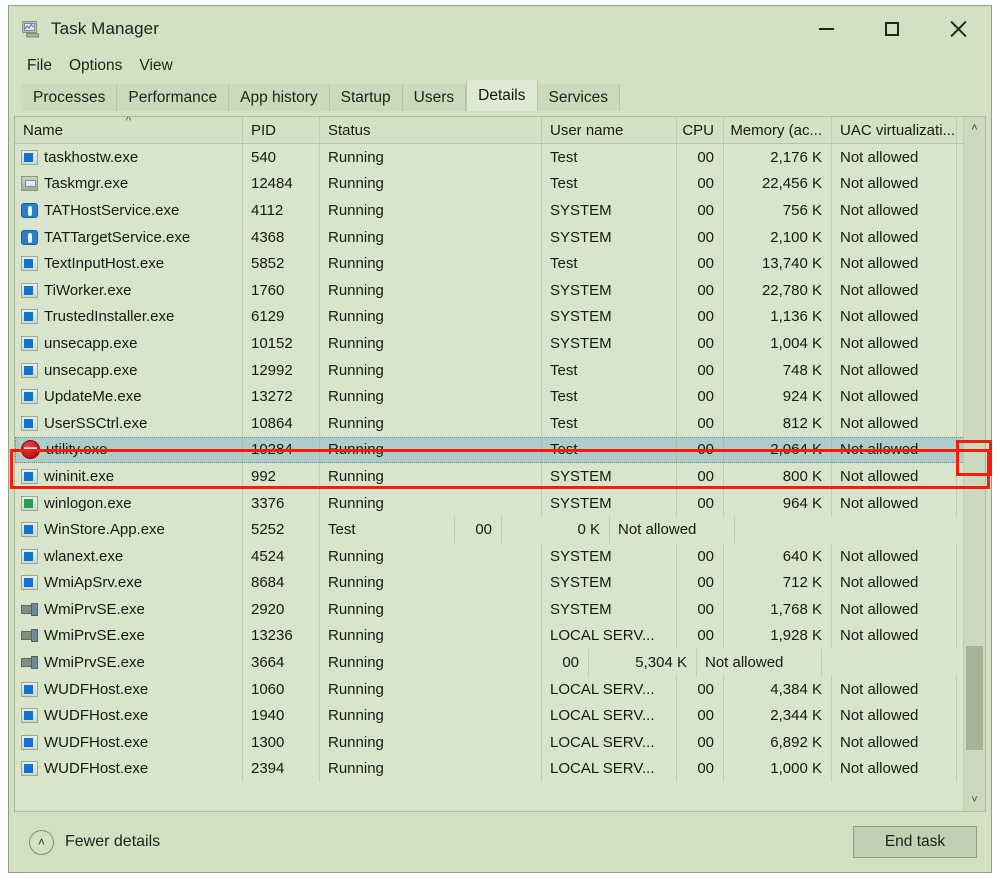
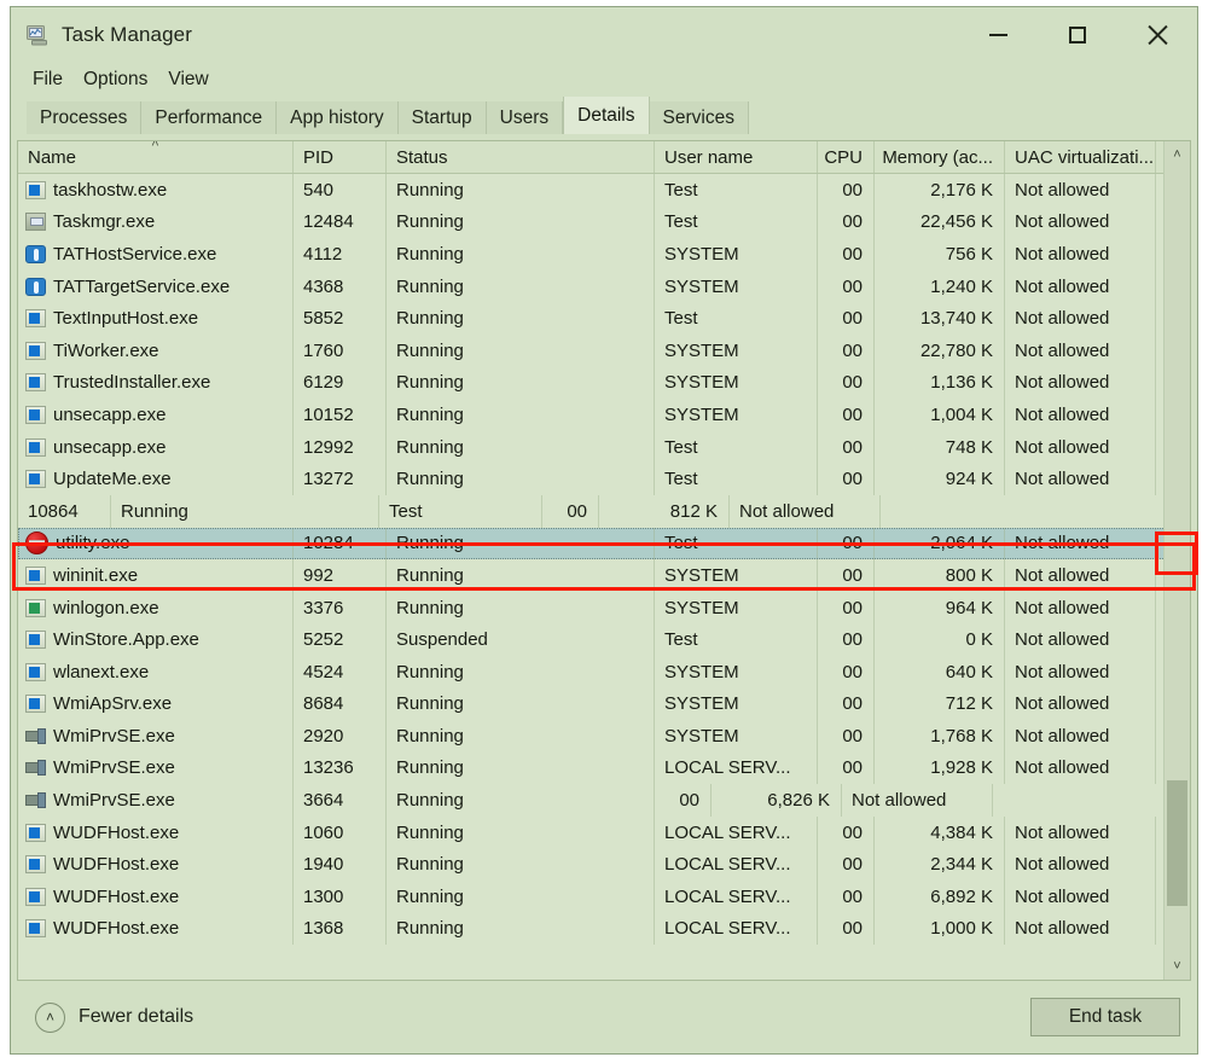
  Task Manager
  File
  Options
  View
  Processes
  Performance
  App history
  Startup
  Users
  Details
  Services
  Name
  ˄
  PID
  Status
  User name
  CPU
  Memory (ac...
  UAC virtualizati...
  taskhostw.exe
  540
  Running
  Test
  00
  2,176 K
  Not allowed
  Taskmgr.exe
  12484
  Running
  Test
  00
  22,456 K
  Not allowed
  TATHostService.exe
  4112
  Running
  SYSTEM
  00
  756 K
  Not allowed
  TATTargetService.exe
  4368
  Running
  SYSTEM
  00
- 2,100 K
+ 1,240 K
  Not allowed
  TextInputHost.exe
  5852
  Running
  Test
  00
  13,740 K
  Not allowed
  TiWorker.exe
  1760
  Running
  SYSTEM
  00
  22,780 K
  Not allowed
  TrustedInstaller.exe
  6129
  Running
  SYSTEM
  00
  1,136 K
  Not allowed
  unsecapp.exe
  10152
  Running
  SYSTEM
  00
  1,004 K
  Not allowed
  unsecapp.exe
  12992
  Running
  Test
  00
  748 K
  Not allowed
  UpdateMe.exe
  13272
  Running
  Test
  00
  924 K
  Not allowed
- UserSSCtrl.exe
  10864
  Running
  Test
  00
  812 K
  Not allowed
  utility.exe
  10284
  Running
  Test
  00
  2,064 K
  Not allowed
  wininit.exe
  992
  Running
  SYSTEM
  00
  800 K
  Not allowed
  winlogon.exe
  3376
  Running
  SYSTEM
  00
  964 K
  Not allowed
  WinStore.App.exe
  5252
+ Suspended
  Test
  00
  0 K
  Not allowed
  wlanext.exe
  4524
  Running
  SYSTEM
  00
  640 K
  Not allowed
  WmiApSrv.exe
  8684
  Running
  SYSTEM
  00
  712 K
  Not allowed
  WmiPrvSE.exe
  2920
  Running
  SYSTEM
  00
  1,768 K
  Not allowed
  WmiPrvSE.exe
  13236
  Running
  LOCAL SERV...
  00
  1,928 K
  Not allowed
  WmiPrvSE.exe
  3664
  Running
  00
- 5,304 K
+ 6,826 K
  Not allowed
  WUDFHost.exe
  1060
  Running
  LOCAL SERV...
  00
  4,384 K
  Not allowed
  WUDFHost.exe
  1940
  Running
  LOCAL SERV...
  00
  2,344 K
  Not allowed
  WUDFHost.exe
  1300
  Running
  LOCAL SERV...
  00
  6,892 K
  Not allowed
  WUDFHost.exe
- 2394
+ 1368
  Running
  LOCAL SERV...
  00
  1,000 K
  Not allowed
  ˄
  ˅
  ˄
  Fewer details
  End task
